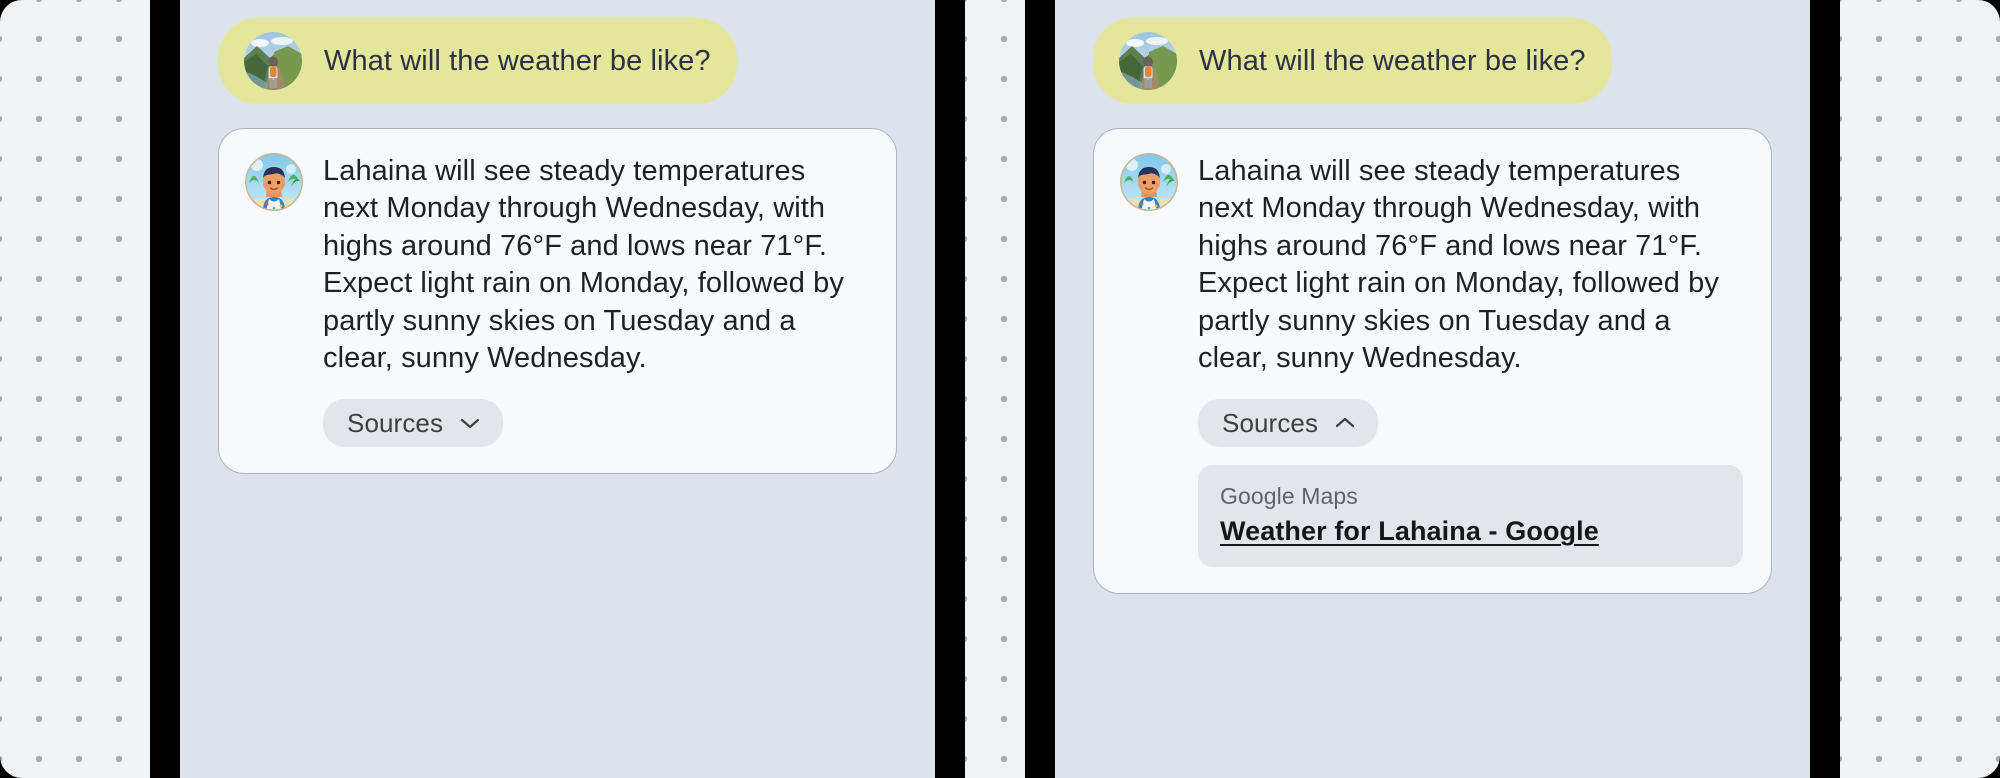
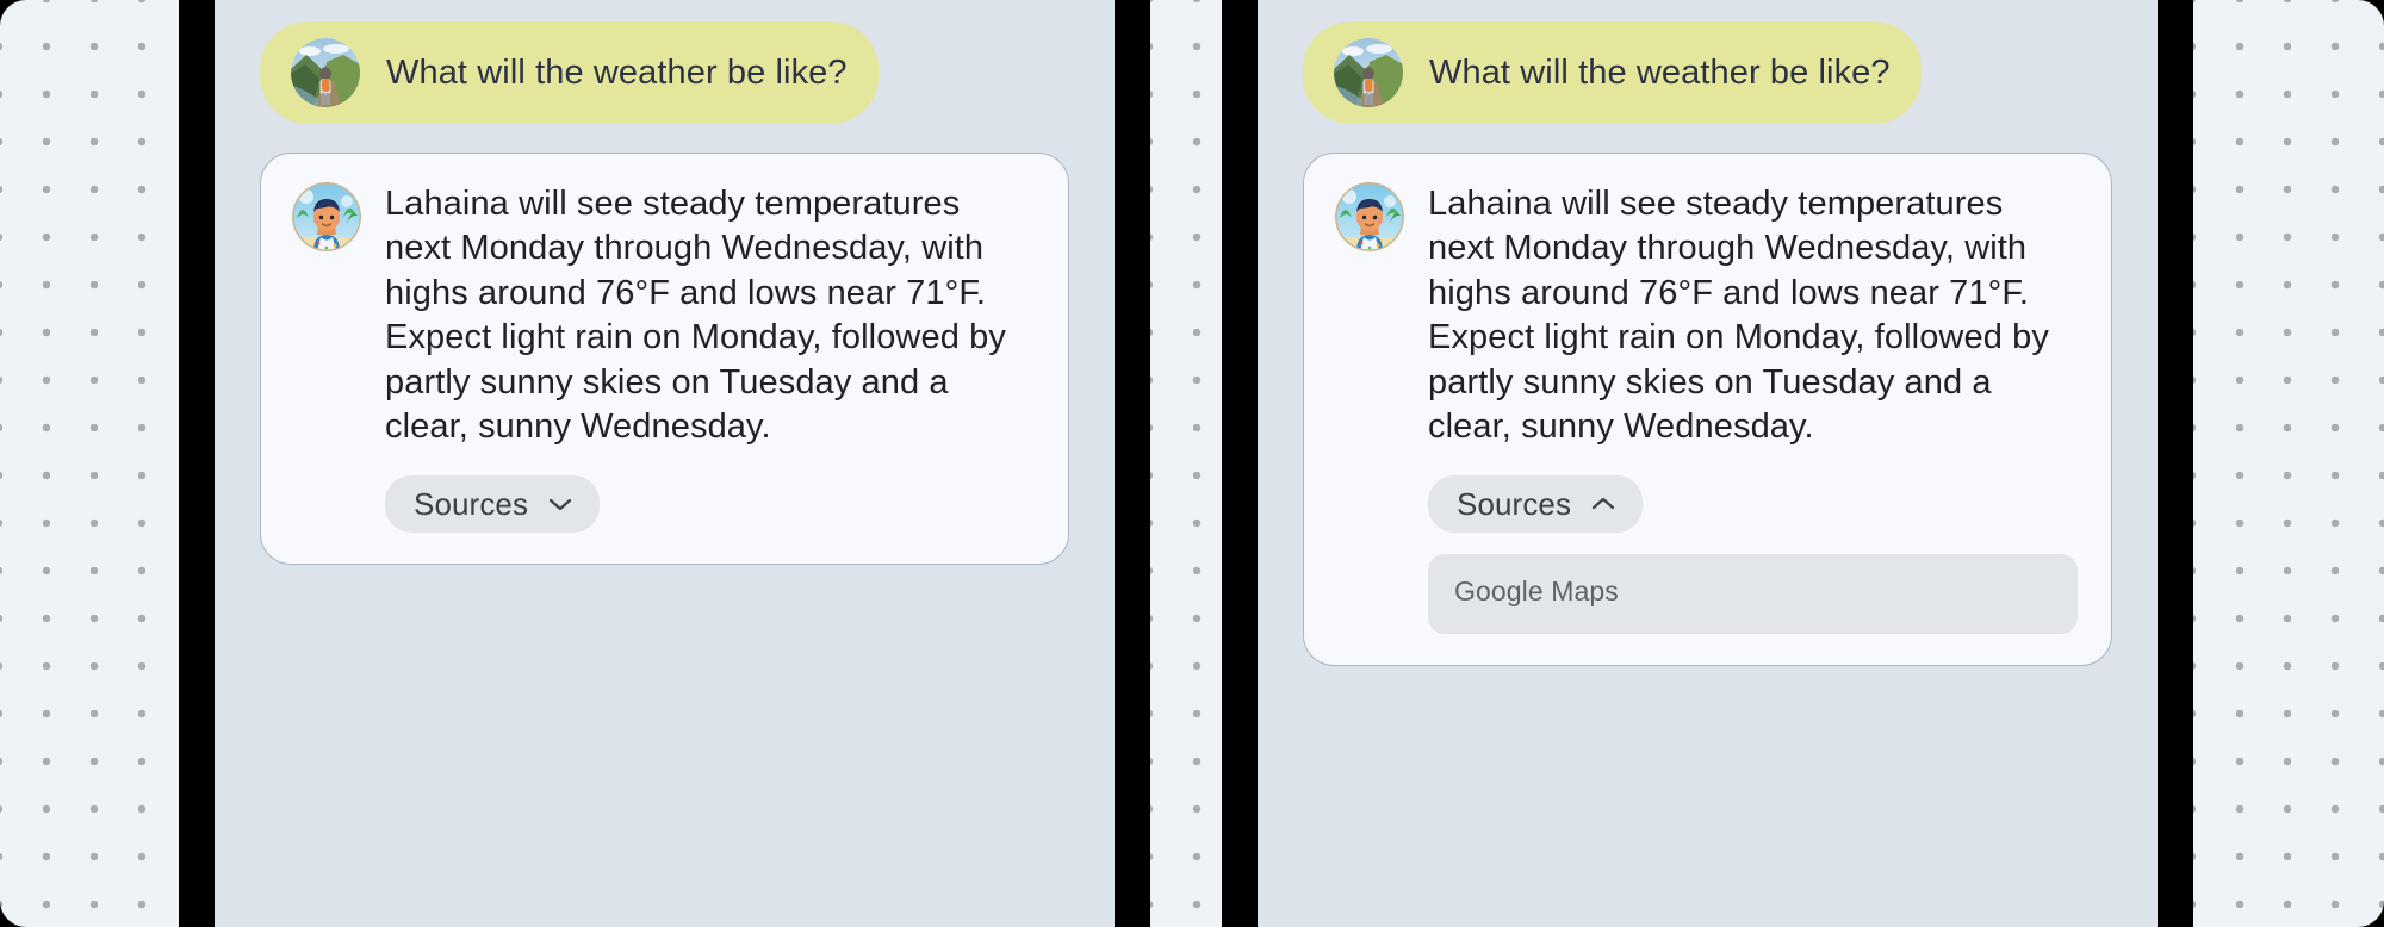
  What will the weather be like?
  Lahaina will see steady temperatures next Monday through Wednesday, with highs around 76°F and lows near 71°F. Expect light rain on Monday, followed by partly sunny skies on Tuesday and a clear, sunny Wednesday.
  Sources
  What will the weather be like?
  Lahaina will see steady temperatures next Monday through Wednesday, with highs around 76°F and lows near 71°F. Expect light rain on Monday, followed by partly sunny skies on Tuesday and a clear, sunny Wednesday.
  Sources
  Google Maps
- Weather for Lahaina - Google
